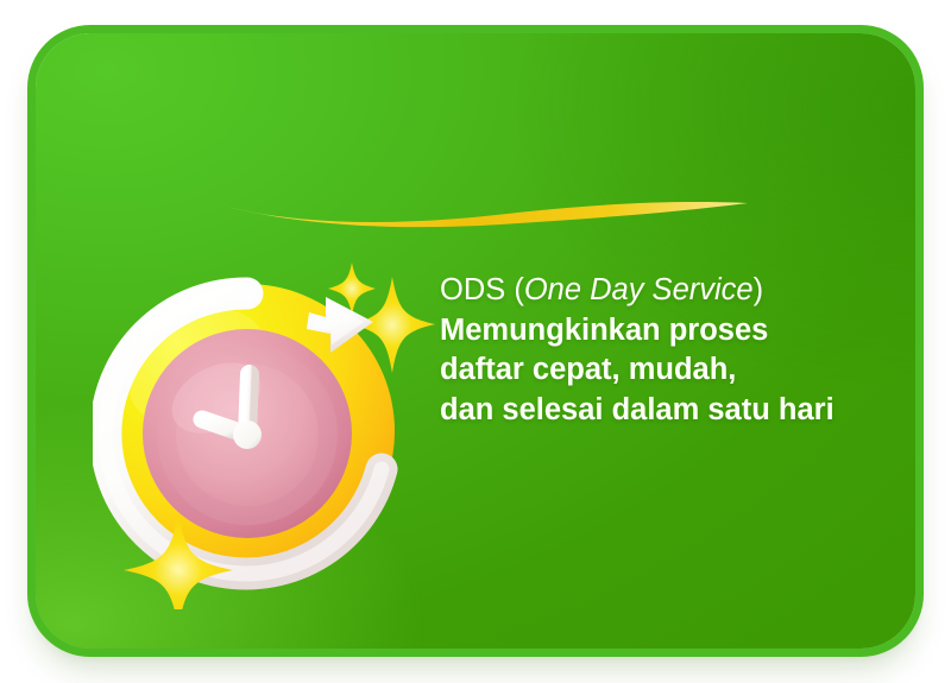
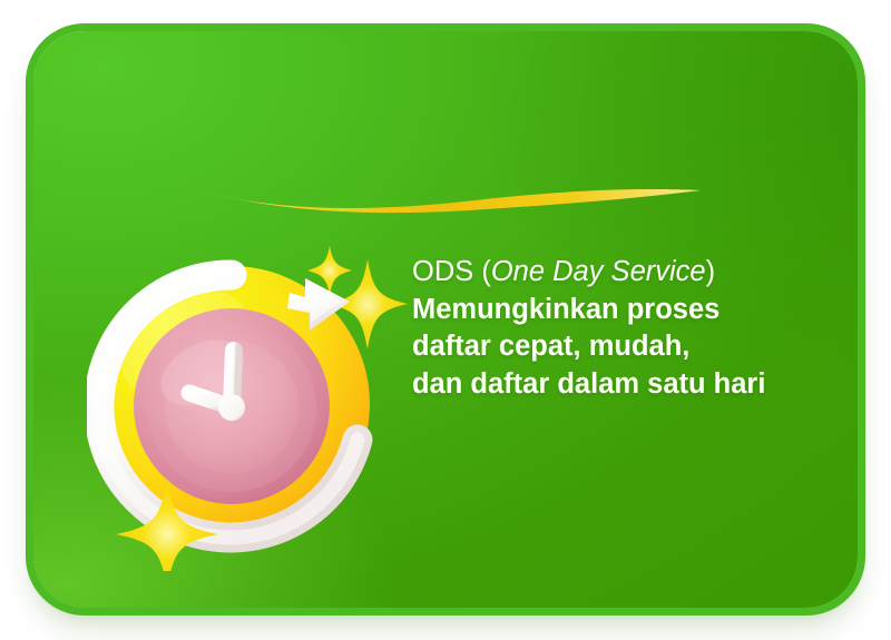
  ODS (One Day Service)
  Memungkinkan proses
  daftar cepat, mudah,
- dan selesai dalam satu hari
+ dan daftar dalam satu hari
